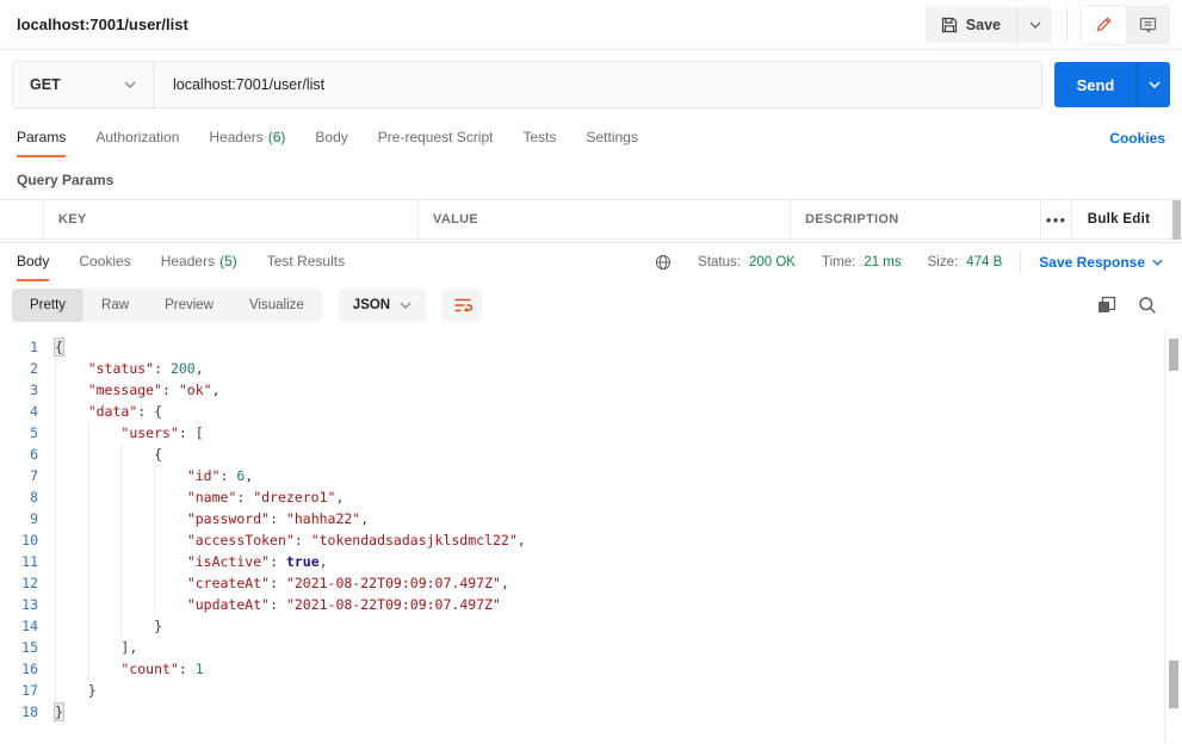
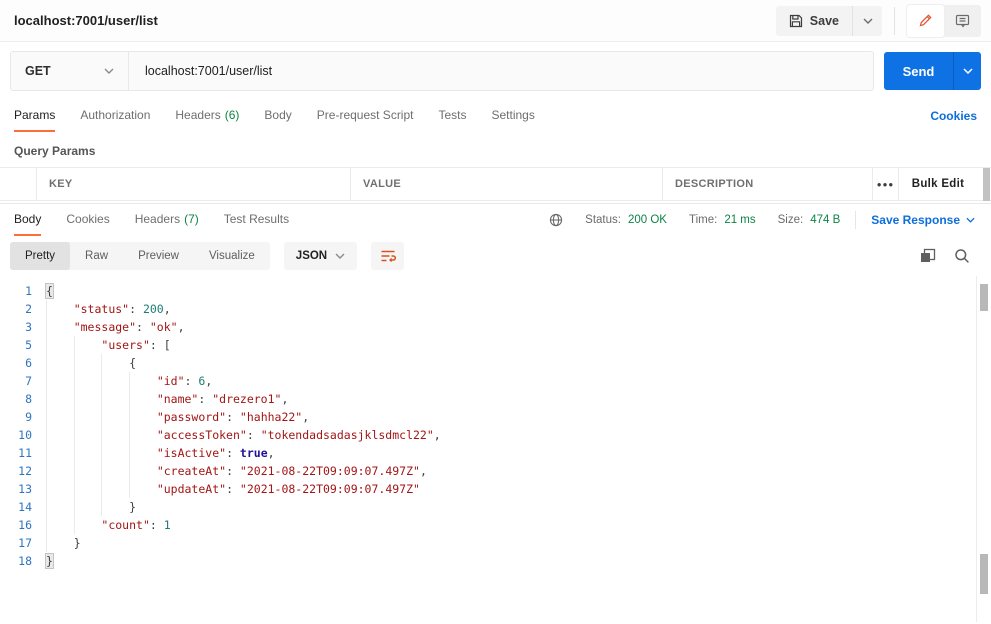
  localhost:7001/user/list
  Save
  GET
  localhost:7001/user/list
  Send
  Params
  Authorization
  Headers
  (6)
  Body
  Pre-request Script
  Tests
  Settings
  Cookies
  Query Params
  KEY
  VALUE
  DESCRIPTION
  ●●●
  Bulk Edit
  Body
  Cookies
  Headers
- (5)
+ (7)
  Test Results
  Status:
  200 OK
  Time:
  21 ms
  Size:
  474 B
  Save Response
  Pretty
  Raw
  Preview
  Visualize
  JSON
  1
  {
  2
  "status": 200,
  3
  "message": "ok",
- 4
- "data": {
  5
  "users": [
  6
  {
  7
  "id": 6,
  8
  "name": "drezero1",
  9
  "password": "hahha22",
  10
  "accessToken": "tokendadsadasjklsdmcl22",
  11
  "isActive": true,
  12
  "createAt": "2021-08-22T09:09:07.497Z",
  13
  "updateAt": "2021-08-22T09:09:07.497Z"
  14
  }
- 15
- ],
  16
  "count": 1
  17
  }
  18
  }
